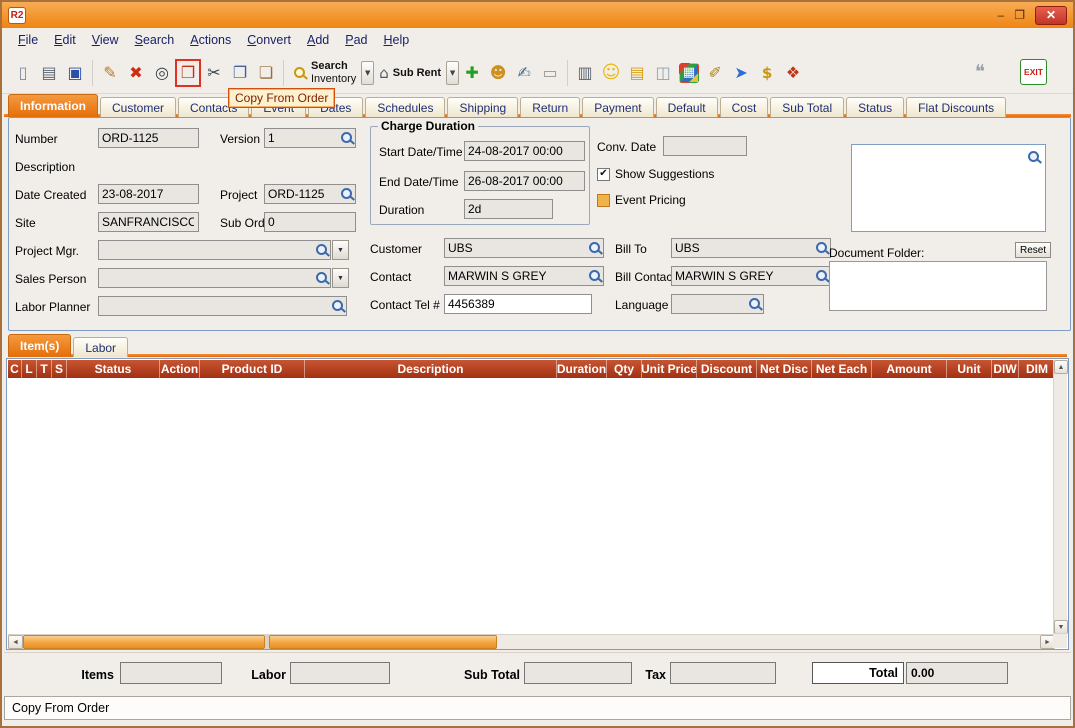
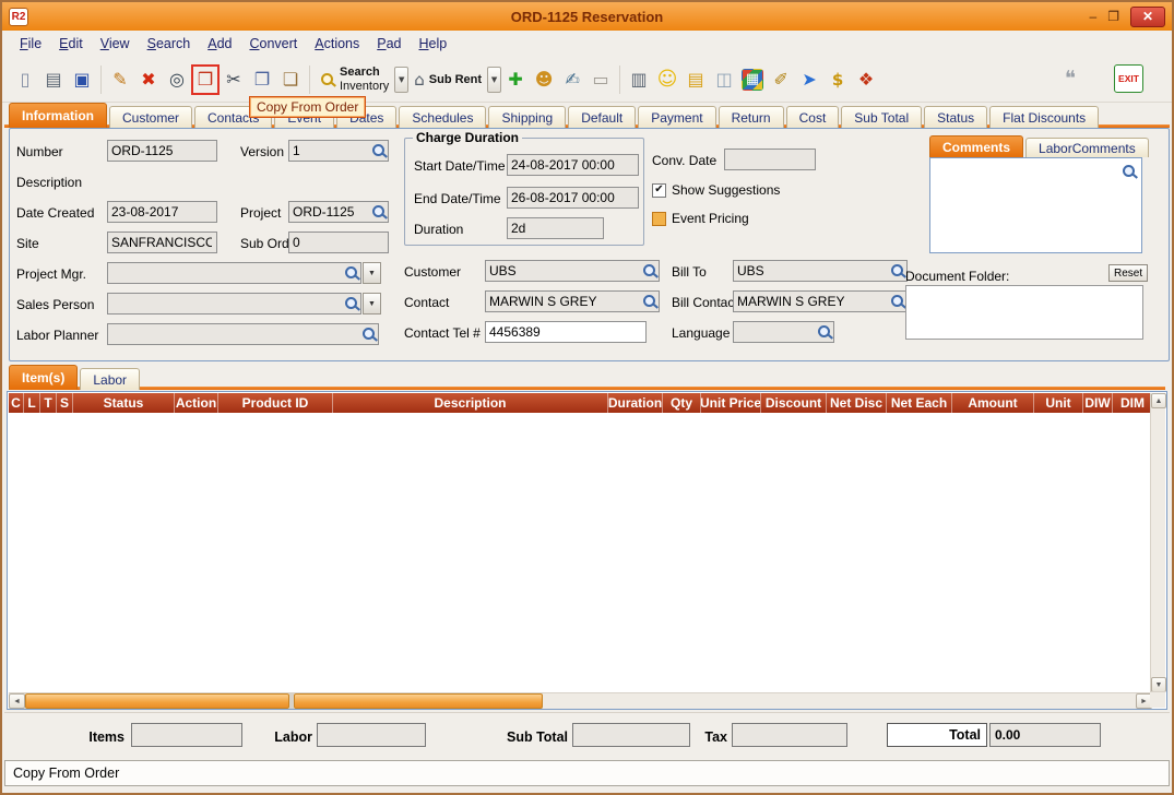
  R2
+ ORD-1125 Reservation
  –
  ❐
  ✕
  File
  Edit
  View
  Search
- Actions
+ Add
  Convert
- Add
+ Actions
  Pad
  Help
  ▯
  ▤
  ▣
  ✎
  ✖
  ◎
  ❒
  ✂
  ❐
  ❏
  Search
  Inventory
  ▼
  ⌂
  Sub Rent
  ▼
  ✚
  ☻
  ✍
  ▭
  ▥
  ☺
  ▤
  ◫
  ▦
  ✐
  ➤
  $
  ❖
  ❝
  EXIT
  Information
  Customer
  Contac
  Schedules
  Shipping
- Return
+ Default
  Payment
- Default
+ Return
  Cost
  Sub Total
  Status
  Flat Discounts
  Copy From Order
  Number
  ORD-1125
  Version
  1
  Description
  Date Created
  23-08-2017
  Project
  ORD-1125
  Site
  SANFRANCISCO
  0
  Project Mgr.
  Sales Person
  Labor Planner
  Charge Duration
  Start Date/Time
  24-08-2017 00:00
  End Date/Time
  26-08-2017 00:00
  Duration
  2d
  Conv. Date
  ✔
  Show Suggestions
  Event Pricing
  Customer
  UBS
  Bill To
  UBS
  Contact
  MARWIN S GREY
  Bill Contac
  MARWIN S GREY
  Contact Tel #
  4456389
  Language
+ Comments
+ LaborComments
  Document Folder:
  Reset
  Item(s)
  Labor
  C
  L
  T
  S
  Status
  Action
  Product ID
  Description
  Duration
  Qty
  Unit Price
  Discount
  Net Disc
  Net Each
  Amount
  Unit
  DIW
  DIM
  Items
  Labor
  Sub Total
  Tax
  Total
  0.00
  Copy From Order
